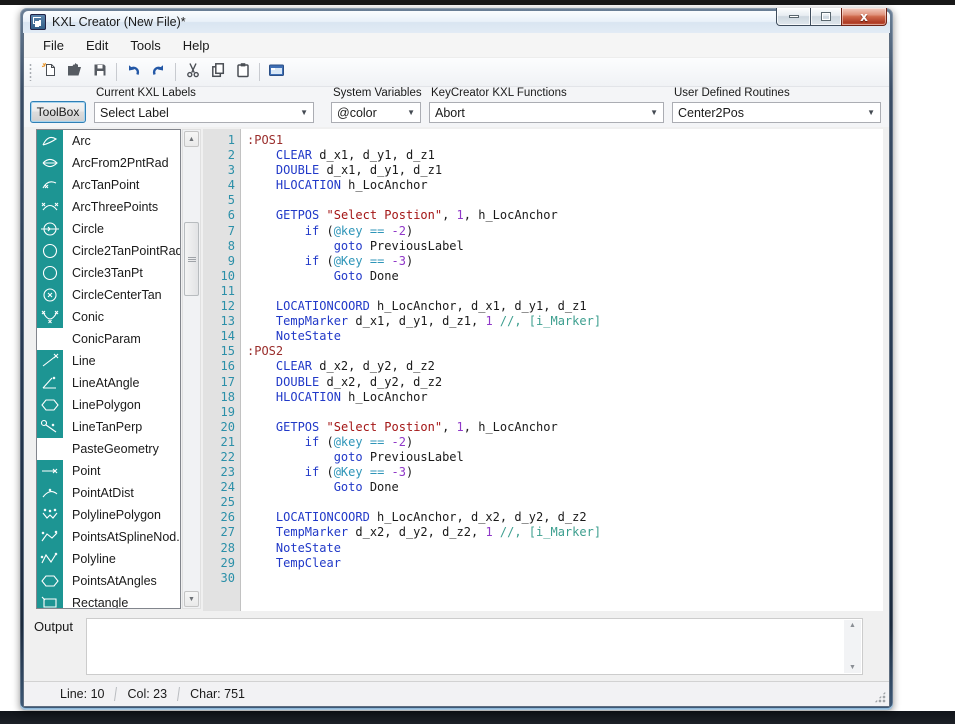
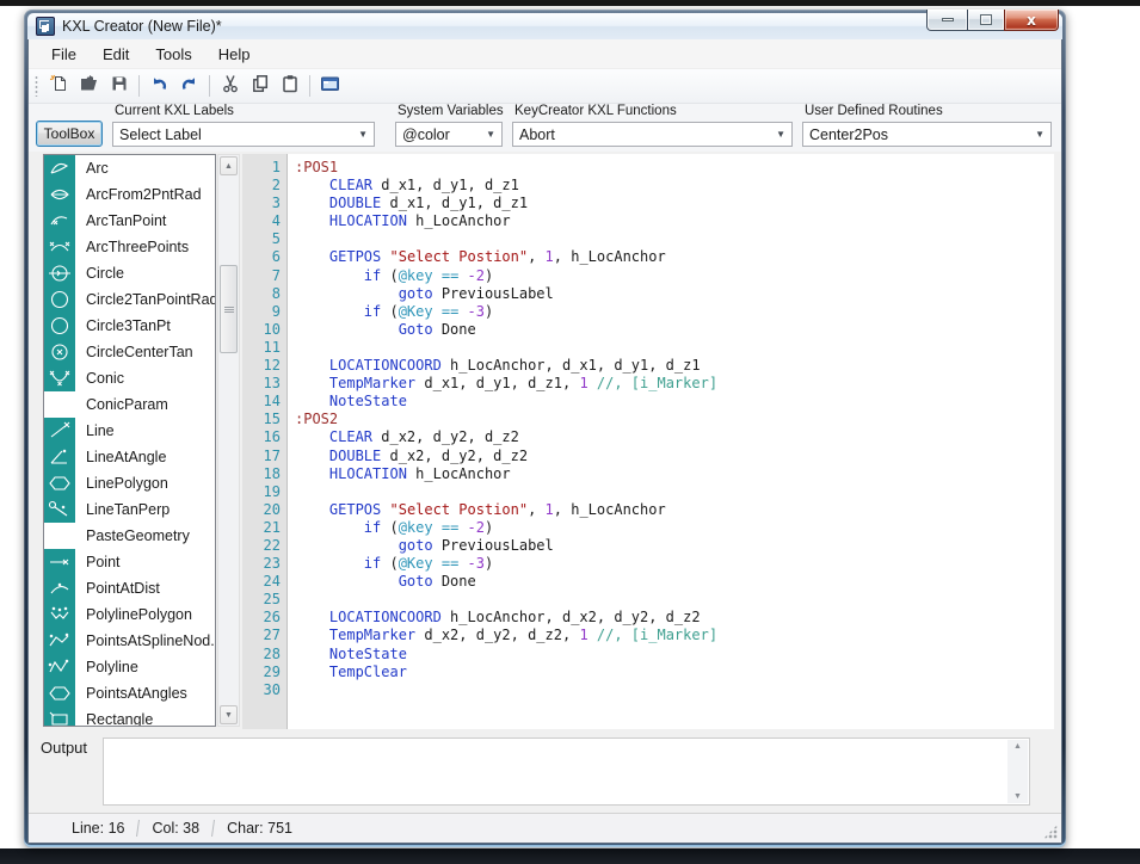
  x
  KXL Creator (New File)*
  File
  Edit
  Tools
  Help
  ToolBox
  Current KXL Labels
  Select Label
  ▼
  System Variables
  @color
  ▼
  KeyCreator KXL Functions
  Abort
  ▼
  User Defined Routines
  Center2Pos
  ▼
  Arc
  ArcFrom2PntRad
  ArcTanPoint
  ArcThreePoints
  Circle
  Circle2TanPointRad
  Circle3TanPt
  CircleCenterTan
  Conic
  ConicParam
  Line
  LineAtAngle
  LinePolygon
  LineTanPerp
  PasteGeometry
  Point
  PointAtDist
  PolylinePolygon
  PointsAtSplineNod.
  Polyline
  PointsAtAngles
  Rectangle
  1
  2
  3
  4
  5
  6
  7
  8
  9
  10
  11
  12
  13
  14
  15
  16
  17
  18
  19
  20
  21
  22
  23
  24
  25
  26
  27
  28
  29
  30
  :POS1
  CLEAR d_x1, d_y1, d_z1
  DOUBLE d_x1, d_y1, d_z1
  HLOCATION h_LocAnchor
  GETPOS "Select Postion", 1, h_LocAnchor
  if (@key == -2)
  goto PreviousLabel
  if (@Key == -3)
  Goto Done
  LOCATIONCOORD h_LocAnchor, d_x1, d_y1, d_z1
  TempMarker d_x1, d_y1, d_z1, 1 //, [i_Marker]
  NoteState
  :POS2
  CLEAR d_x2, d_y2, d_z2
  DOUBLE d_x2, d_y2, d_z2
  HLOCATION h_LocAnchor
  GETPOS "Select Postion", 1, h_LocAnchor
  if (@key == -2)
  goto PreviousLabel
  if (@Key == -3)
  Goto Done
  LOCATIONCOORD h_LocAnchor, d_x2, d_y2, d_z2
  TempMarker d_x2, d_y2, d_z2, 1 //, [i_Marker]
  NoteState
  TempClear
  Output
- Line: 10
+ Line: 16
- Col: 23
+ Col: 38
  Char: 751
